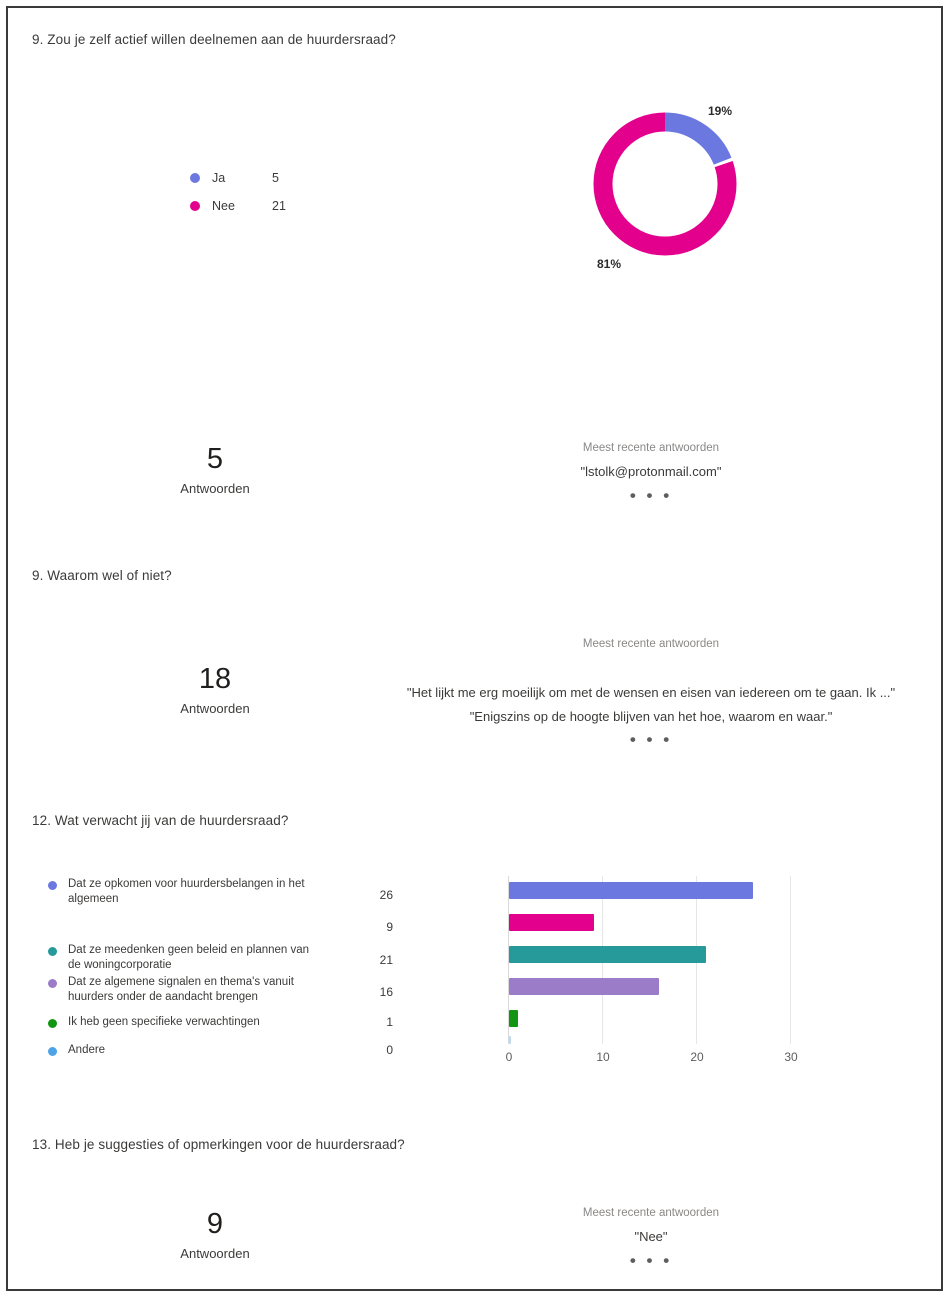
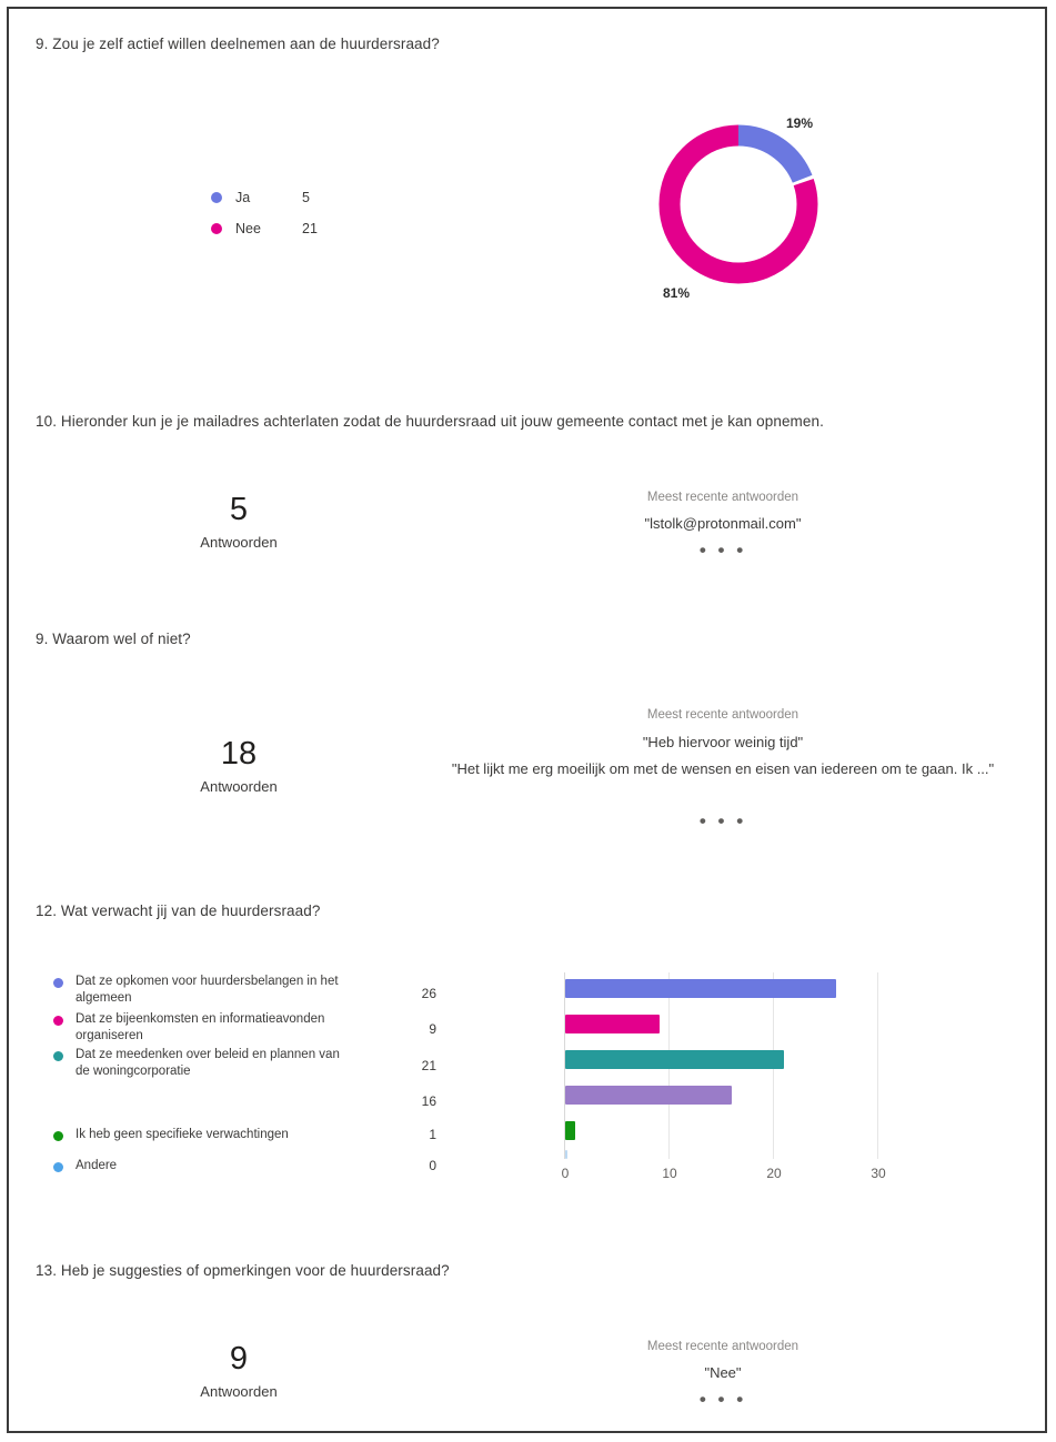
  9. Zou je zelf actief willen deelnemen aan de huurdersraad?
  Ja
  5
  Nee
  21
  19%
  81%
+ 10. Hieronder kun je je mailadres achterlaten zodat de huurdersraad uit jouw gemeente contact met je kan opnemen.
  5
  Antwoorden
  Meest recente antwoorden
  "lstolk@protonmail.com"
  • • •
  9. Waarom wel of niet?
  18
  Antwoorden
  Meest recente antwoorden
+ "Heb hiervoor weinig tijd"
  "Het lijkt me erg moeilijk om met de wensen en eisen van iedereen om te gaan. Ik ..."
- "Enigszins op de hoogte blijven van het hoe, waarom en waar."
  • • •
  12. Wat verwacht jij van de huurdersraad?
  Dat ze opkomen voor huurdersbelangen in het algemeen
  26
+ Dat ze bijeenkomsten en informatieavonden organiseren
  9
- Dat ze meedenken geen beleid en plannen van de woningcorporatie
+ Dat ze meedenken over beleid en plannen van de woningcorporatie
  21
- Dat ze algemene signalen en thema's vanuit huurders onder de aandacht brengen
  16
  Ik heb geen specifieke verwachtingen
  1
  Andere
  0
  0
  10
  20
  30
  13. Heb je suggesties of opmerkingen voor de huurdersraad?
  9
  Antwoorden
  Meest recente antwoorden
  "Nee"
  • • •
